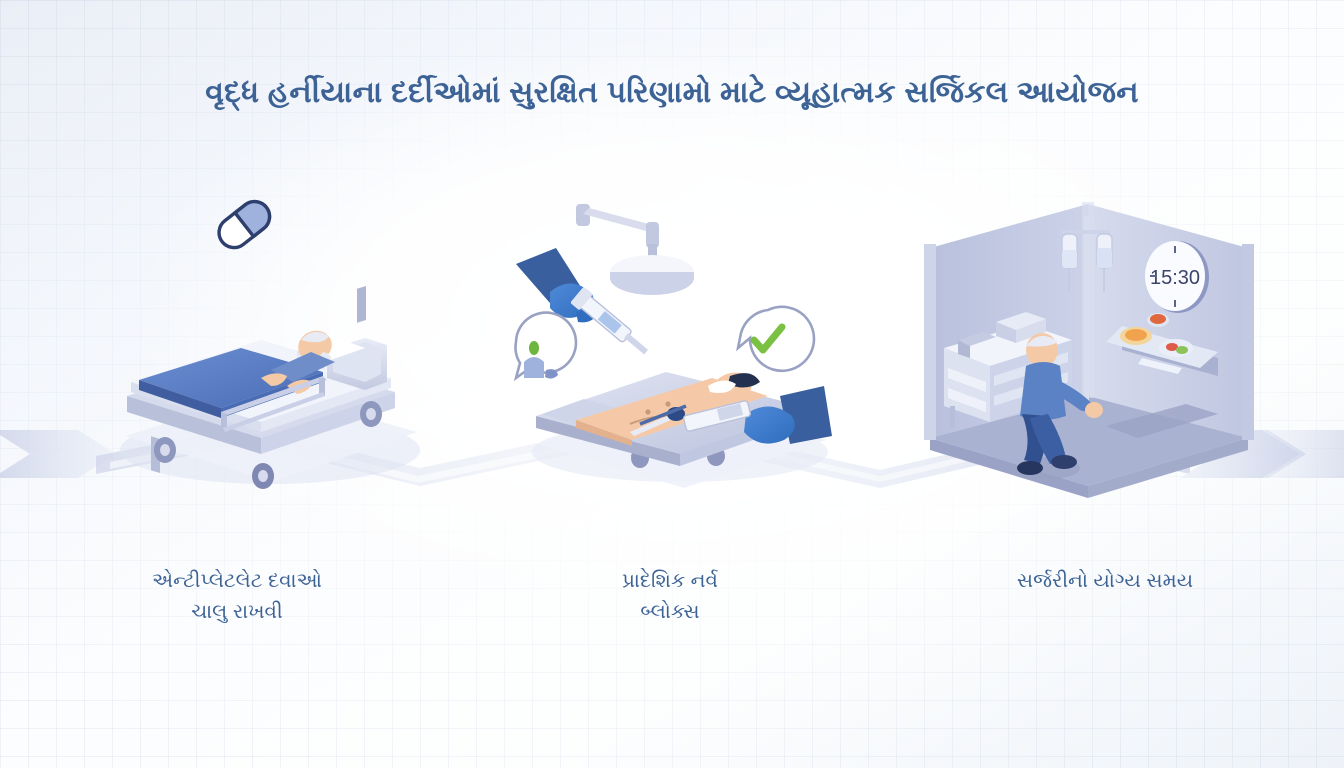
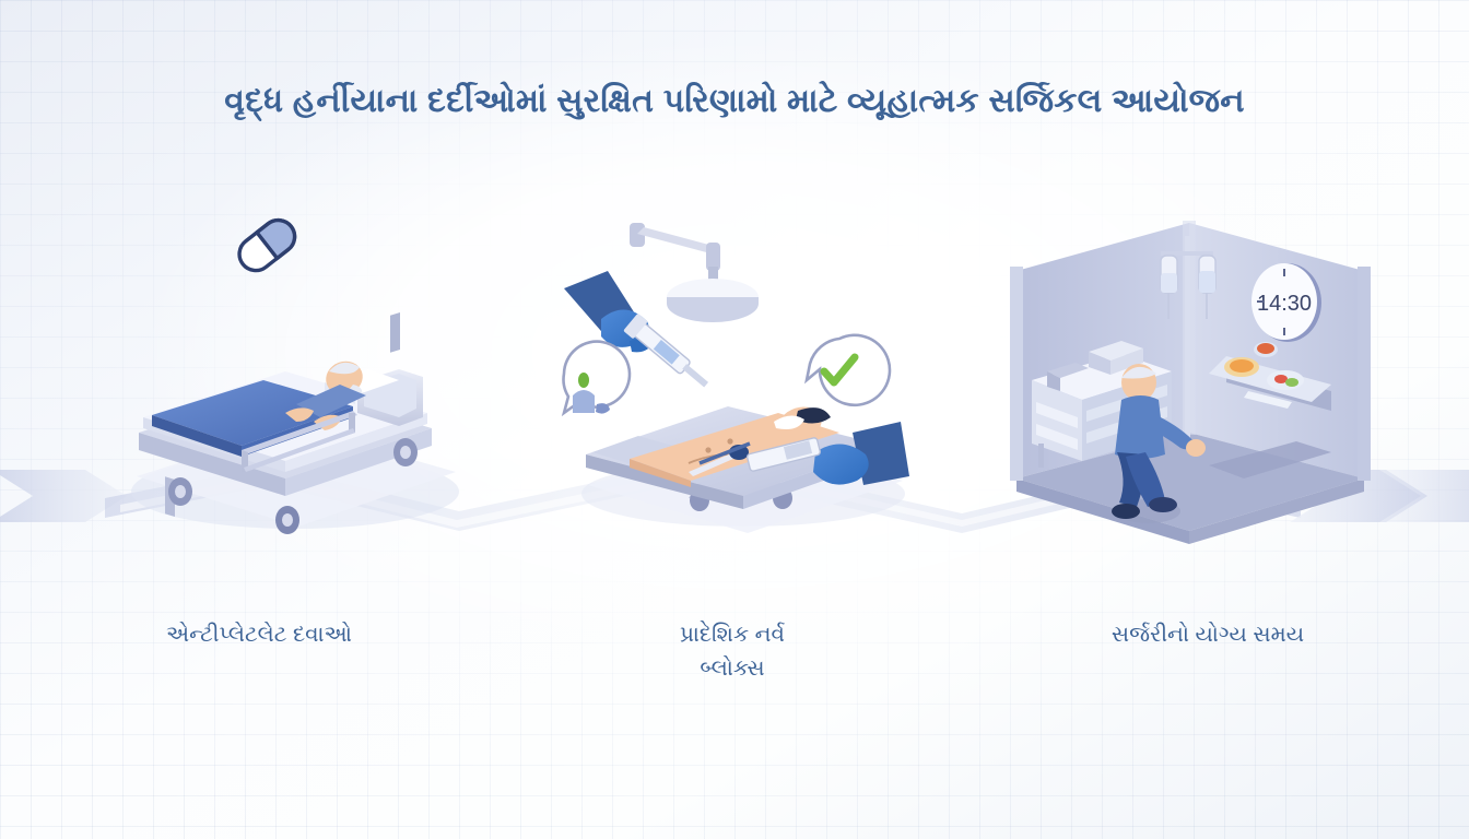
  વૃદ્ધ હર્નીયાના દર્દીઓમાં સુરક્ષિત પરિણામો માટે વ્યૂહાત્મક સર્જિકલ આયોજન
- 15:30
+ 14:30
  એન્ટીપ્લેટલેટ દવાઓ
- ચાલુ રાખવી
  પ્રાદેશિક નર્વ
  બ્લોક્સ
  સર્જરીનો યોગ્ય સમય
